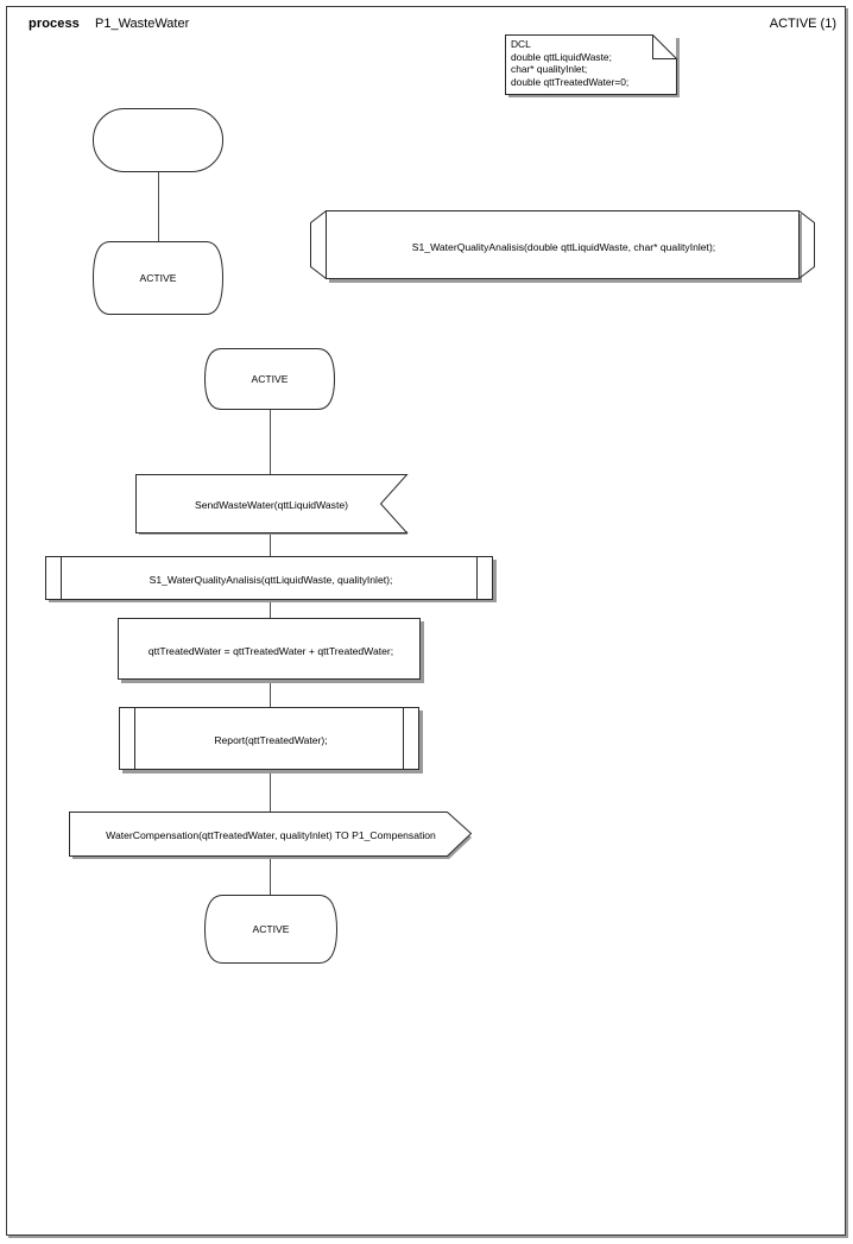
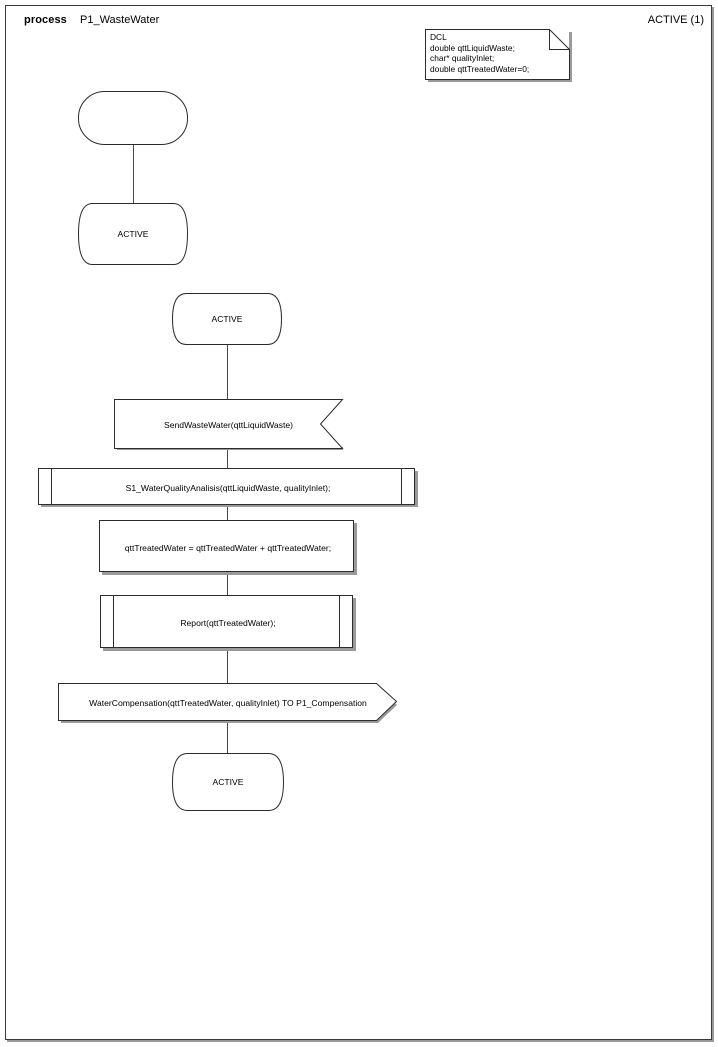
  process
  P1_WasteWater
  ACTIVE (1)
  DCL
  double qttLiquidWaste;
  char* qualityInlet;
  double qttTreatedWater=0;
  ACTIVE
- S1_WaterQualityAnalisis(double qttLiquidWaste, char* qualityInlet);
  ACTIVE
  SendWasteWater(qttLiquidWaste)
  S1_WaterQualityAnalisis(qttLiquidWaste, qualityInlet);
  qttTreatedWater = qttTreatedWater + qttTreatedWater;
  Report(qttTreatedWater);
  WaterCompensation(qttTreatedWater, qualityInlet) TO P1_Compensation
  ACTIVE
